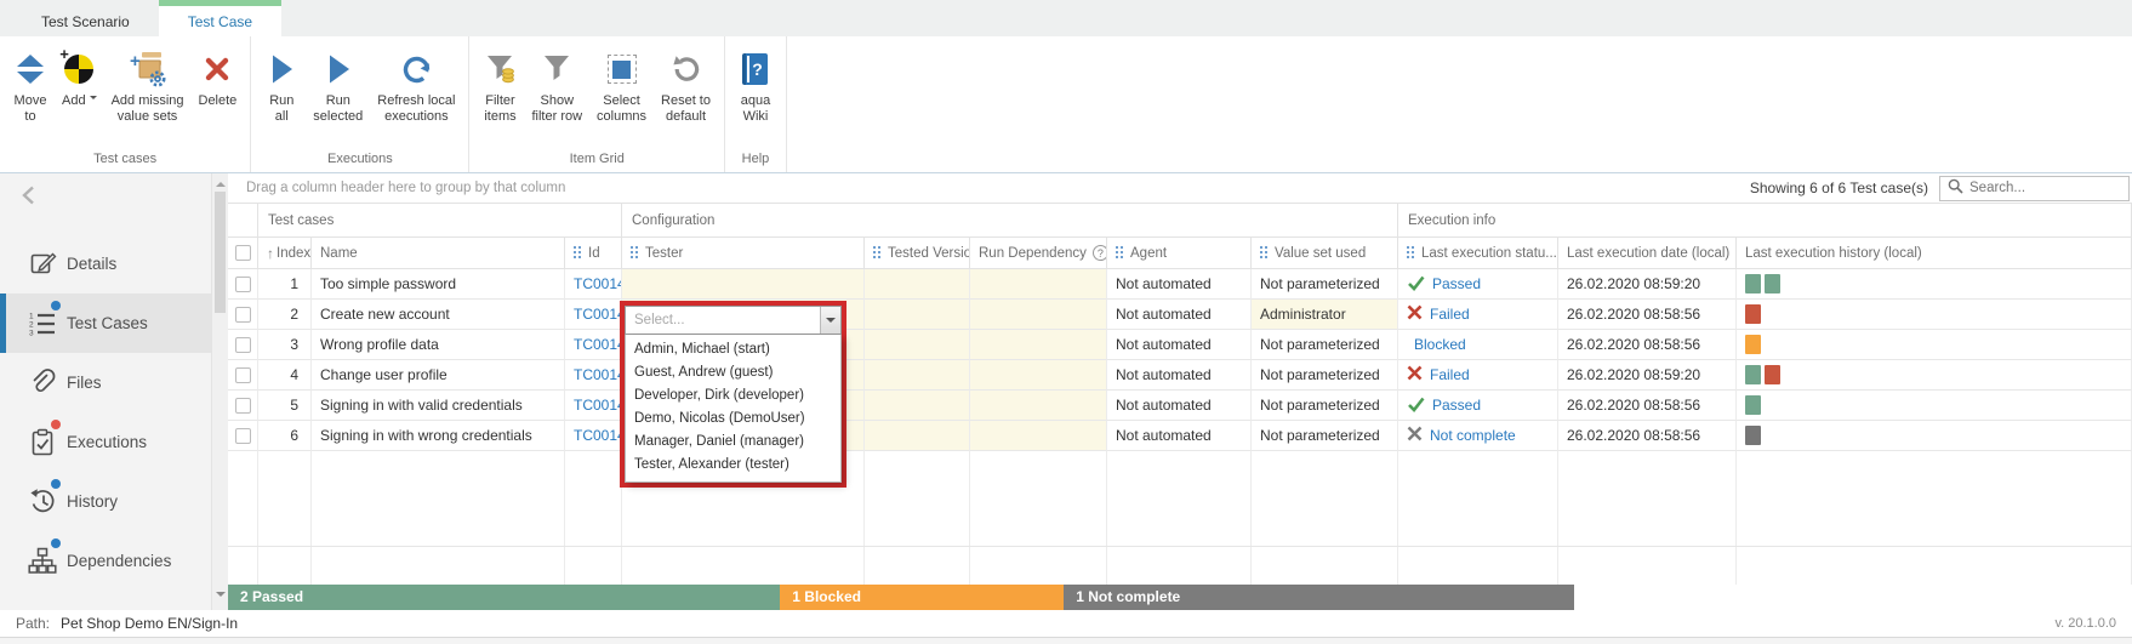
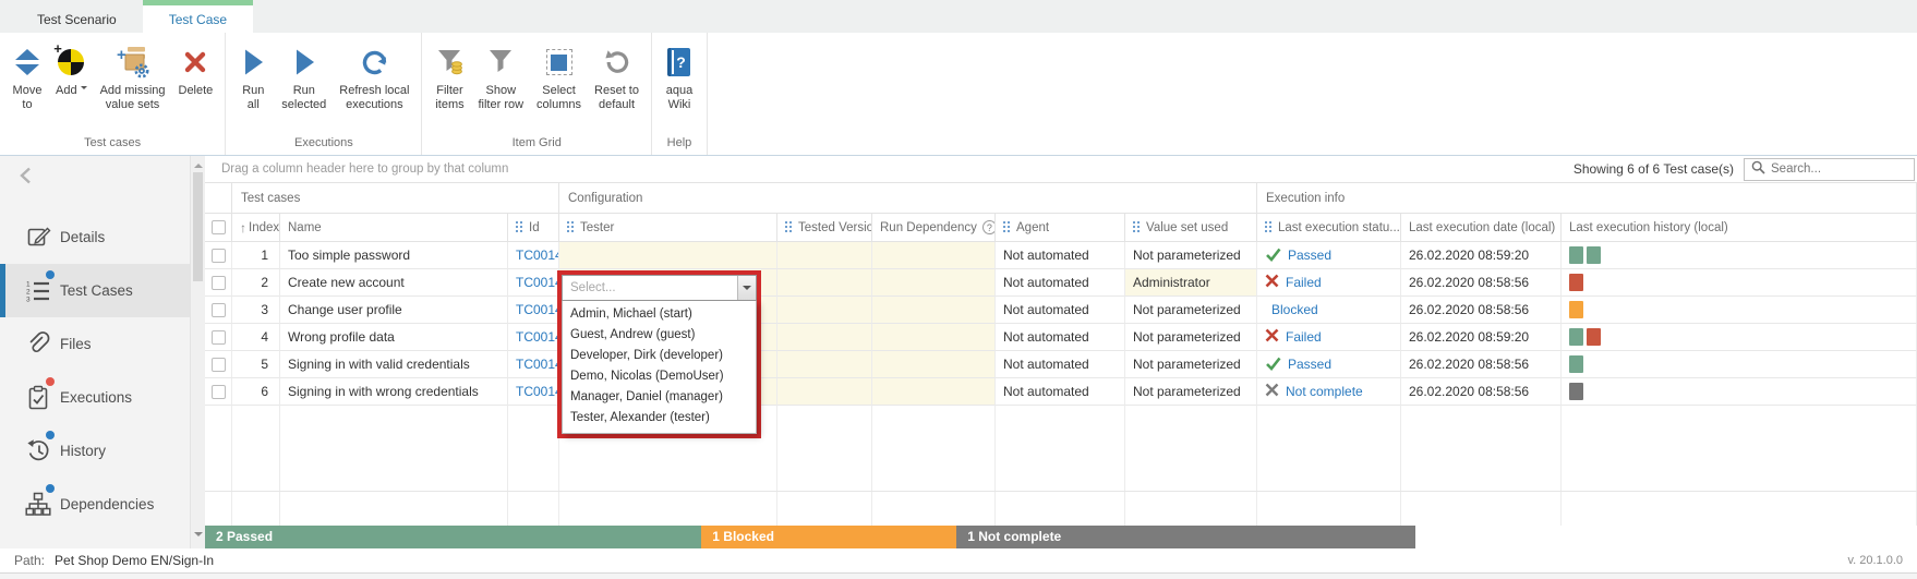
  Test Scenario
  Test Case
  Move
  to
  Add
  +
  Add missing
  value sets
  Delete
  Test cases
  Run
  all
  Run
  selected
  Refresh local
  executions
  Executions
  Filter
  items
  Show
  filter row
  Select
  columns
  Reset to
  default
  Item Grid
  ?
  aqua
  Wiki
  Help
  Details
  Test Cases
  Files
  Executions
  History
  Dependencies
  Drag a column header here to group by that column
  Showing 6 of 6 Test case(s)
  Search...
  Test cases
  Configuration
  Execution info
  ↑
  Index
  Name
  Id
  Tester
  Tested Versio
  Run Dependency
  ?
  Agent
  Value set used
  Last execution statu...
  Last execution date (local)
  Last execution history (local)
  1
  Too simple password
  Not automated
  Not parameterized
  Passed
  26.02.2020 08:59:20
  2
  Create new account
  Not automated
  Administrator
  Failed
  26.02.2020 08:58:56
  3
- Wrong profile data
+ Change user profile
  Not automated
  Not parameterized
  Blocked
  26.02.2020 08:58:56
  4
- Change user profile
+ Wrong profile data
  Not automated
  Not parameterized
  Failed
  26.02.2020 08:59:20
  5
  Signing in with valid credentials
  Not automated
  Not parameterized
  Passed
  26.02.2020 08:58:56
  6
  Signing in with wrong credentials
  Not automated
  Not parameterized
  Not complete
  26.02.2020 08:58:56
  2 Passed
  1 Blocked
  1 Not complete
  Select...
  Admin, Michael (start)
  Guest, Andrew (guest)
  Developer, Dirk (developer)
  Demo, Nicolas (DemoUser)
  Manager, Daniel (manager)
  Tester, Alexander (tester)
  Path:
  Pet Shop Demo EN/Sign-In
  v. 20.1.0.0
